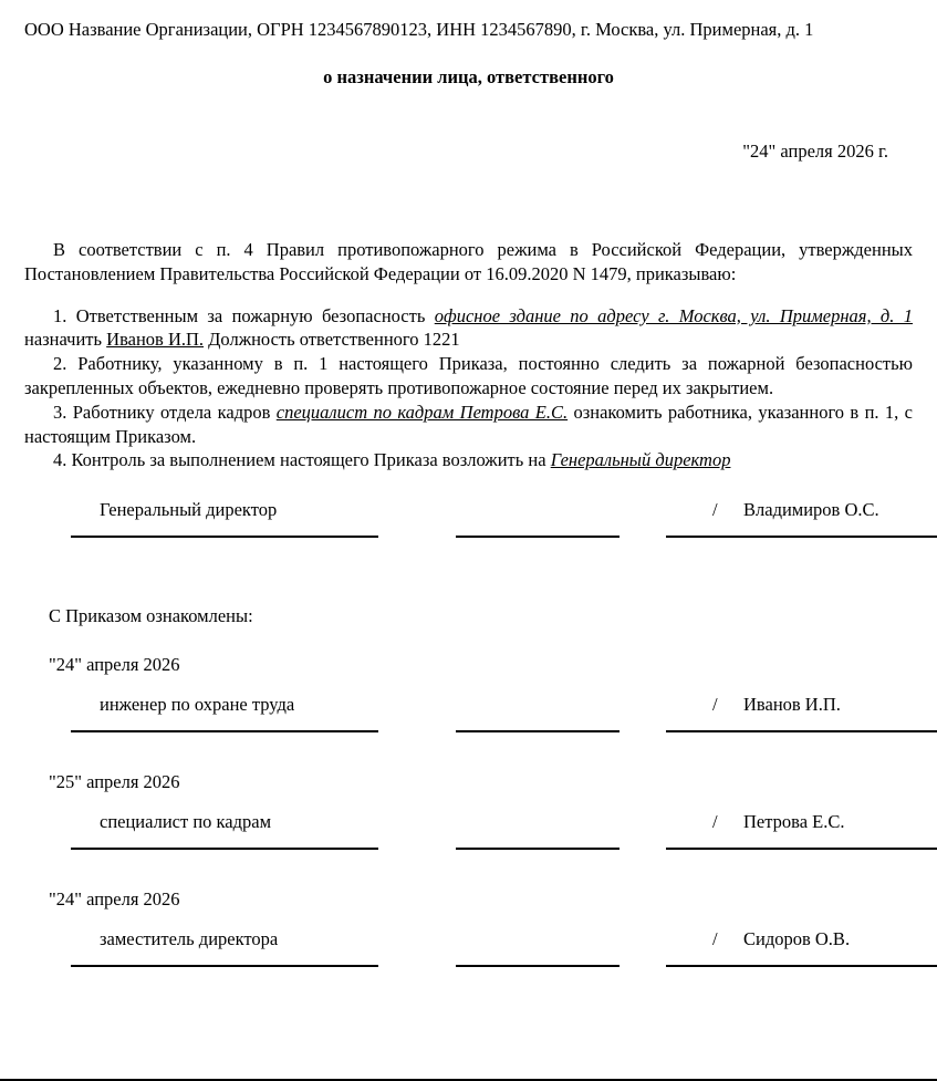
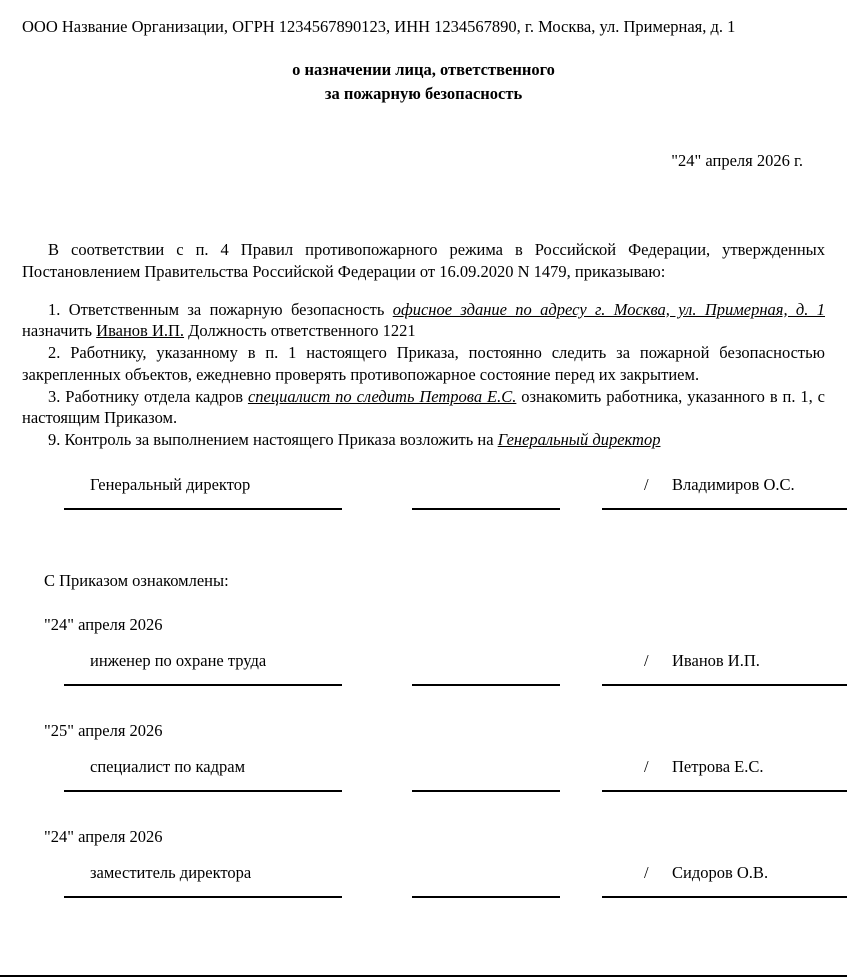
  ООО Название Организации, ОГРН 1234567890123, ИНН 1234567890, г. Москва, ул. Примерная, д. 1
  о назначении лица, ответственного
+ за пожарную безопасность
  "24" апреля 2026 г.
  В соответствии с п. 4 Правил противопожарного режима в Российской Федерации, утвержденных Постановлением Правительства Российской Федерации от 16.09.2020 N 1479, приказываю:
  1. Ответственным за пожарную безопасность офисное здание по адресу г. Москва, ул. Примерная, д. 1 назначить Иванов И.П. Должность ответственного 1221
  2. Работнику, указанному в п. 1 настоящего Приказа, постоянно следить за пожарной безопасностью закрепленных объектов, ежедневно проверять противопожарное состояние перед их закрытием.
- 3. Работнику отдела кадров специалист по кадрам Петрова Е.С. ознакомить работника, указанного в п. 1, с настоящим Приказом.
+ 3. Работнику отдела кадров специалист по следить Петрова Е.С. ознакомить работника, указанного в п. 1, с настоящим Приказом.
- 4. Контроль за выполнением настоящего Приказа возложить на Генеральный директор
+ 9. Контроль за выполнением настоящего Приказа возложить на Генеральный директор
  Генеральный директор
  /
  Владимиров О.С.
  С Приказом ознакомлены:
  "24" апреля 2026
  инженер по охране труда
  /
  Иванов И.П.
  "25" апреля 2026
  специалист по кадрам
  /
  Петрова Е.С.
  "24" апреля 2026
  заместитель директора
  /
  Сидоров О.В.
